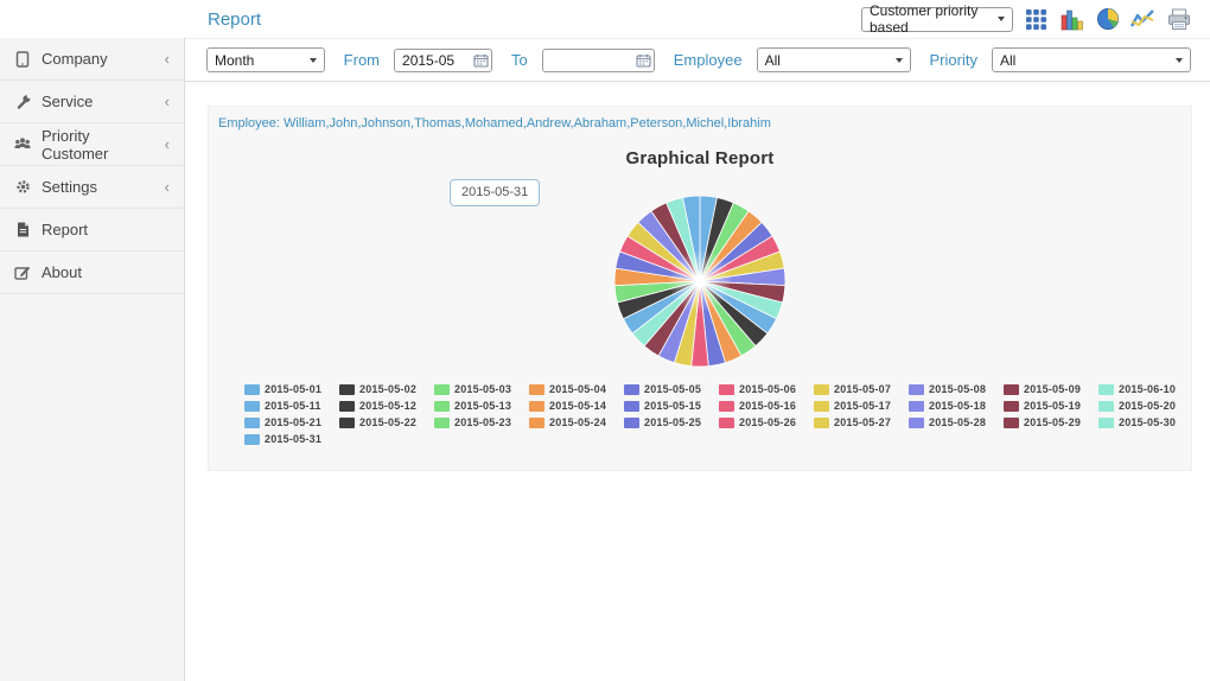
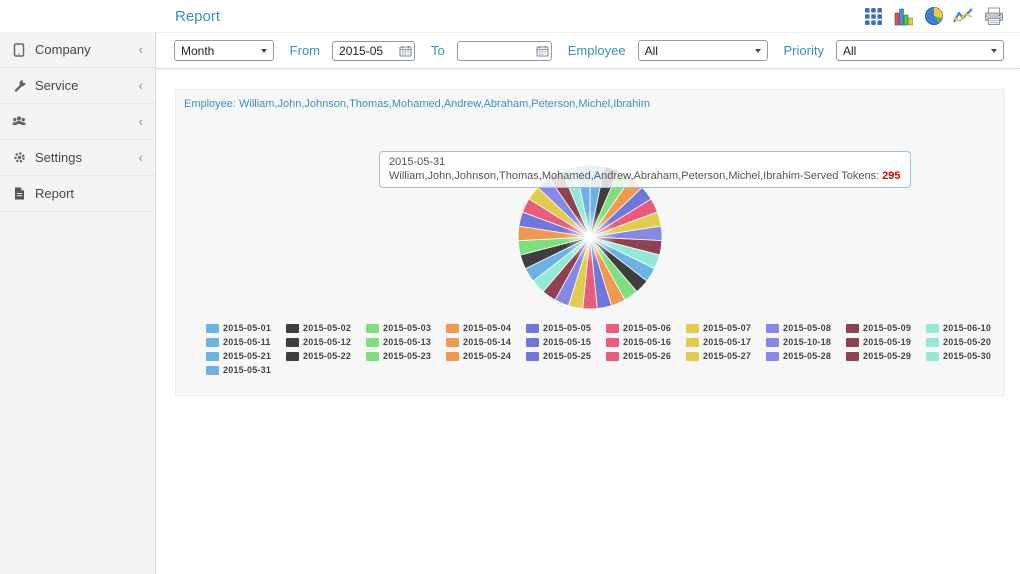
  Company
  ‹
  Service
  ‹
- Priority Customer
  ‹
  Settings
  ‹
  Report
- About
  Report
- Customer priority based
  Month
  From
  2015-05
  To
  Employee
  All
  Priority
  All
  Employee: William,John,Johnson,Thomas,Mohamed,Andrew,Abraham,Peterson,Michel,Ibrahim
- Graphical Report
  2015-05-31
+ William,John,Johnson,Thomas,Mohamed,Andrew,Abraham,Peterson,Michel,Ibrahim-Served Tokens: 295
  2015-05-01
  2015-05-02
  2015-05-03
  2015-05-04
  2015-05-05
  2015-05-06
  2015-05-07
  2015-05-08
  2015-05-09
  2015-06-10
  2015-05-11
  2015-05-12
  2015-05-13
  2015-05-14
  2015-05-15
  2015-05-16
  2015-05-17
- 2015-05-18
+ 2015-10-18
  2015-05-19
  2015-05-20
  2015-05-21
  2015-05-22
  2015-05-23
  2015-05-24
  2015-05-25
  2015-05-26
  2015-05-27
  2015-05-28
  2015-05-29
  2015-05-30
  2015-05-31
